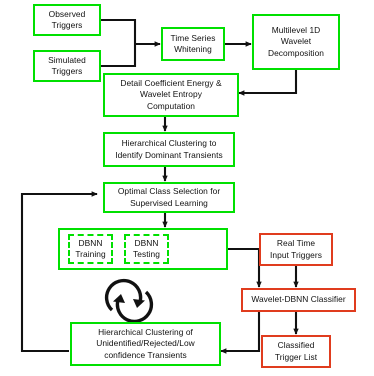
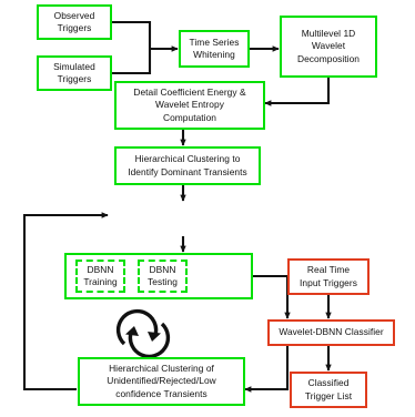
  Observed
  Triggers
  Simulated
  Triggers
  Time Series
  Whitening
  Multilevel 1D
  Wavelet
  Decomposition
  Detail Coefficient Energy &
  Wavelet Entropy
  Computation
  Hierarchical Clustering to
  Identify Dominant Transients
- Optimal Class Selection for
- Supervised Learning
  DBNN
  Training
  DBNN
  Testing
  Real Time
  Input Triggers
  Wavelet-DBNN Classifier
  Classified
  Trigger List
  Hierarchical Clustering of
  Unidentified/Rejected/Low
  confidence Transients
